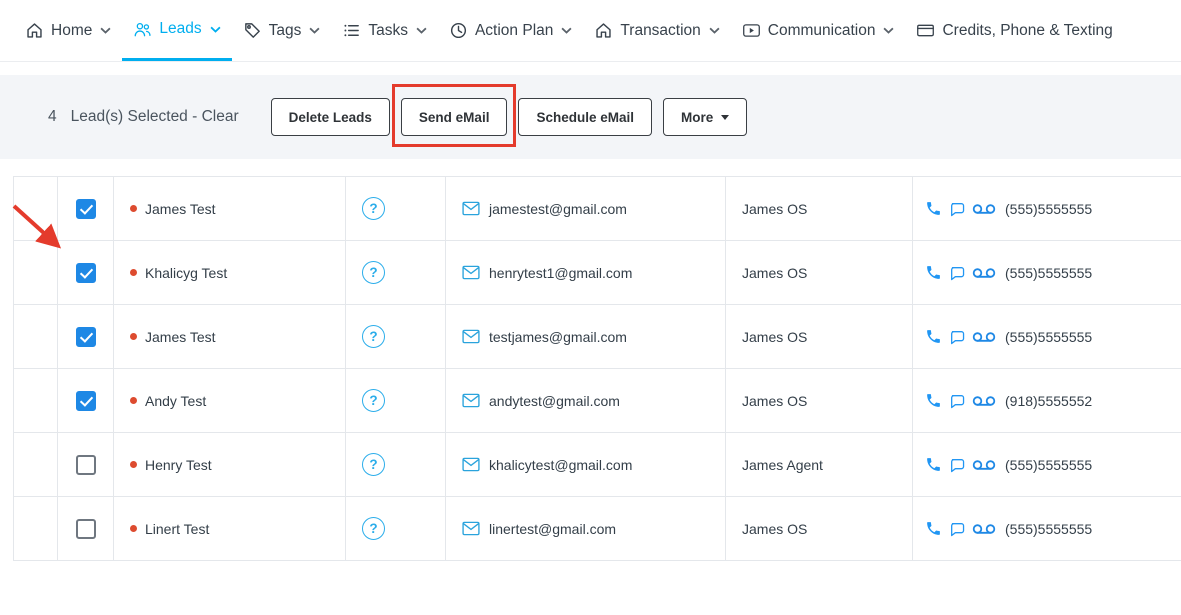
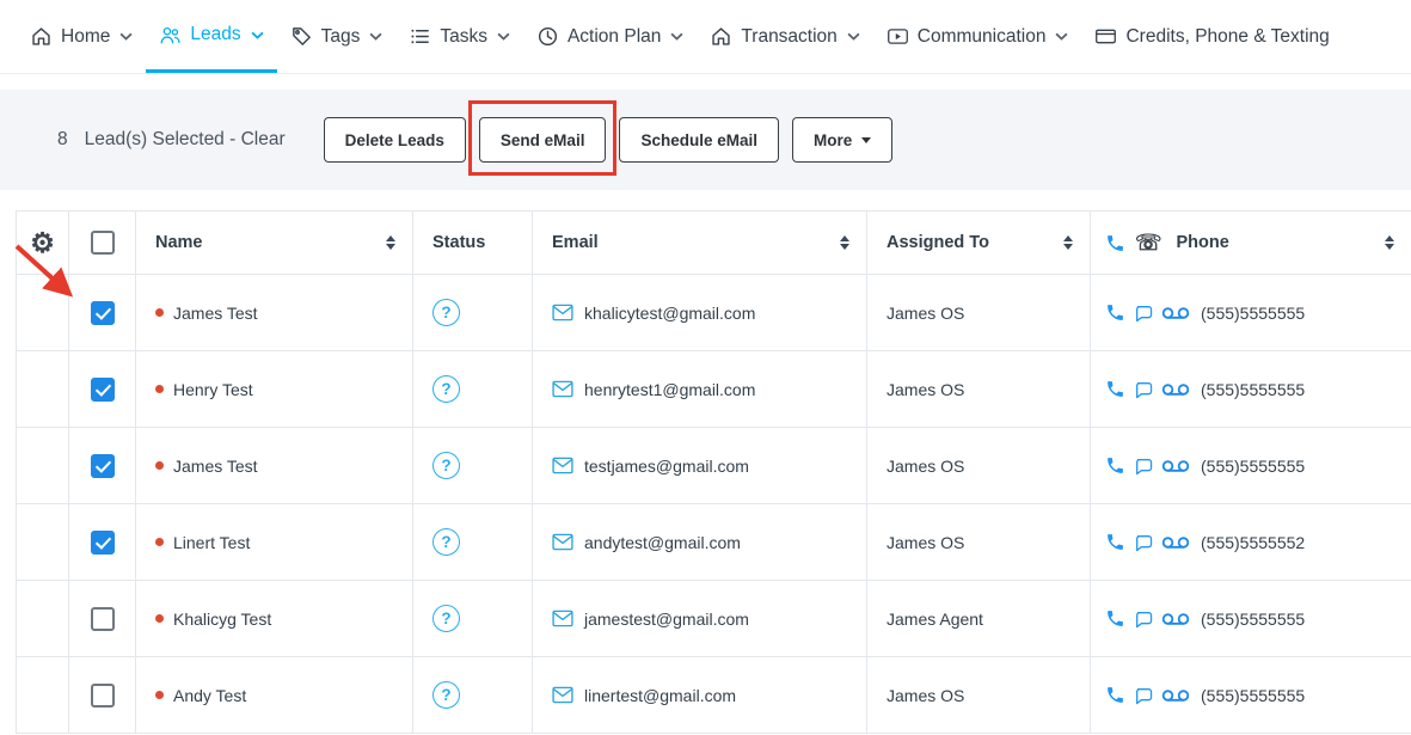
  Home
  Leads
  Tags
  Tasks
  Action Plan
  Transaction
  Communication
  Credits, Phone & Texting
- 4
+ 8
  Lead(s) Selected - Clear
  Delete Leads
  Send eMail
  Schedule eMail
  More
+ ⚙
+ Name
+ Status
+ Email
+ Assigned To
+ ☏
+ Phone
  James Test
  ?
- jamestest@gmail.com
+ khalicytest@gmail.com
  James OS
  (555)5555555
- Khalicyg Test
+ Henry Test
  ?
  henrytest1@gmail.com
  James OS
  (555)5555555
  James Test
  ?
  testjames@gmail.com
  James OS
  (555)5555555
- Andy Test
+ Linert Test
  ?
  andytest@gmail.com
  James OS
- (918)5555552
+ (555)5555552
- Henry Test
+ Khalicyg Test
  ?
- khalicytest@gmail.com
+ jamestest@gmail.com
  James Agent
  (555)5555555
- Linert Test
+ Andy Test
  ?
  linertest@gmail.com
  James OS
  (555)5555555
